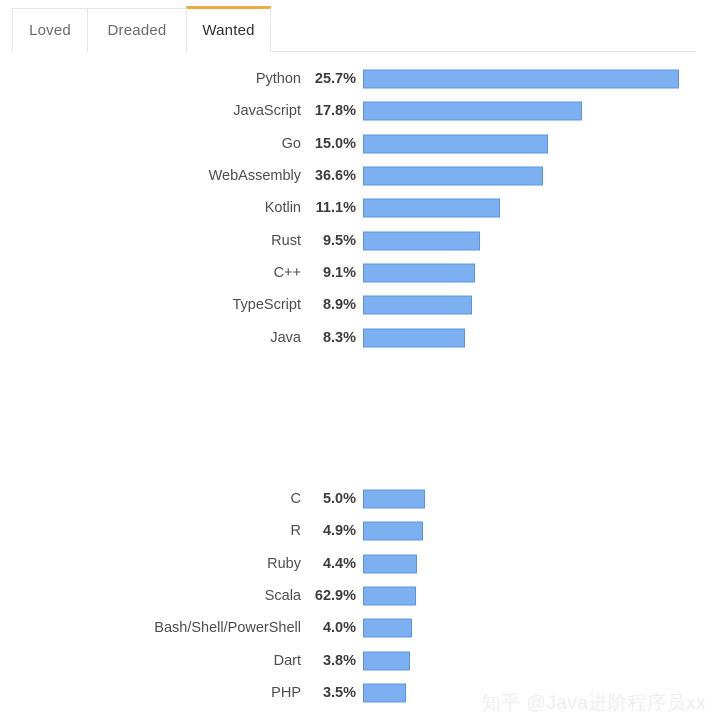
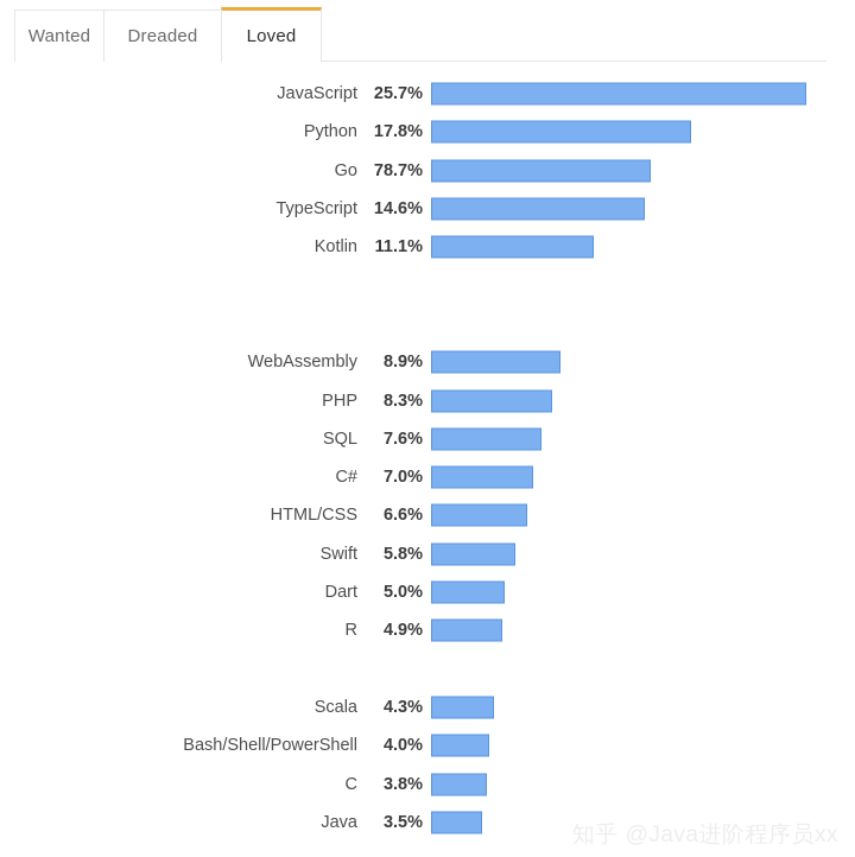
- Loved
+ Wanted
  Dreaded
- Wanted
+ Loved
- Python
+ JavaScript
  25.7%
- JavaScript
+ Python
  17.8%
  Go
- 15.0%
+ 78.7%
- WebAssembly
+ TypeScript
- 36.6%
+ 14.6%
  Kotlin
  11.1%
- Rust
- 9.5%
- C++
- 9.1%
- TypeScript
+ WebAssembly
  8.9%
- Java
+ PHP
  8.3%
+ SQL
+ 7.6%
+ C#
+ 7.0%
+ HTML/CSS
+ 6.6%
+ Swift
+ 5.8%
- C
+ Dart
  5.0%
  R
  4.9%
- Ruby
- 4.4%
  Scala
- 62.9%
+ 4.3%
  Bash/Shell/PowerShell
  4.0%
- Dart
+ C
  3.8%
- PHP
+ Java
  3.5%
